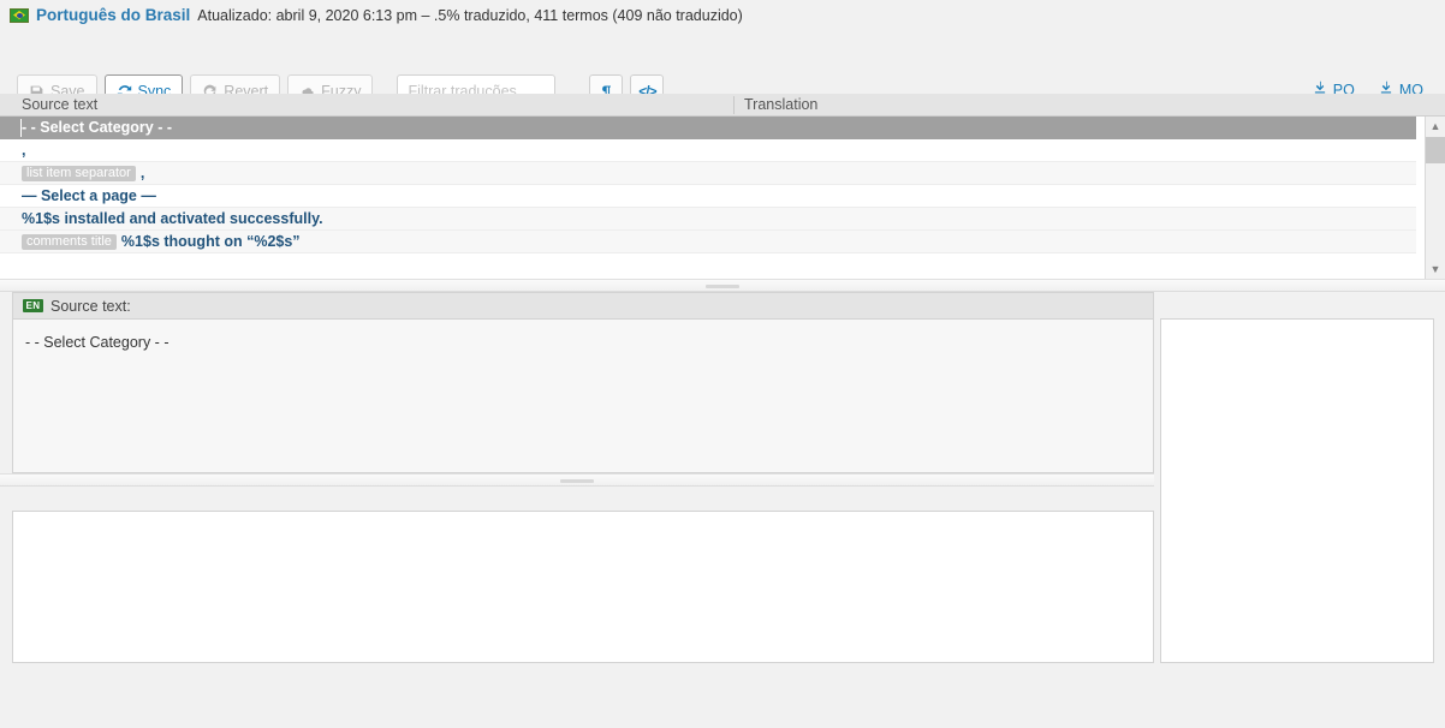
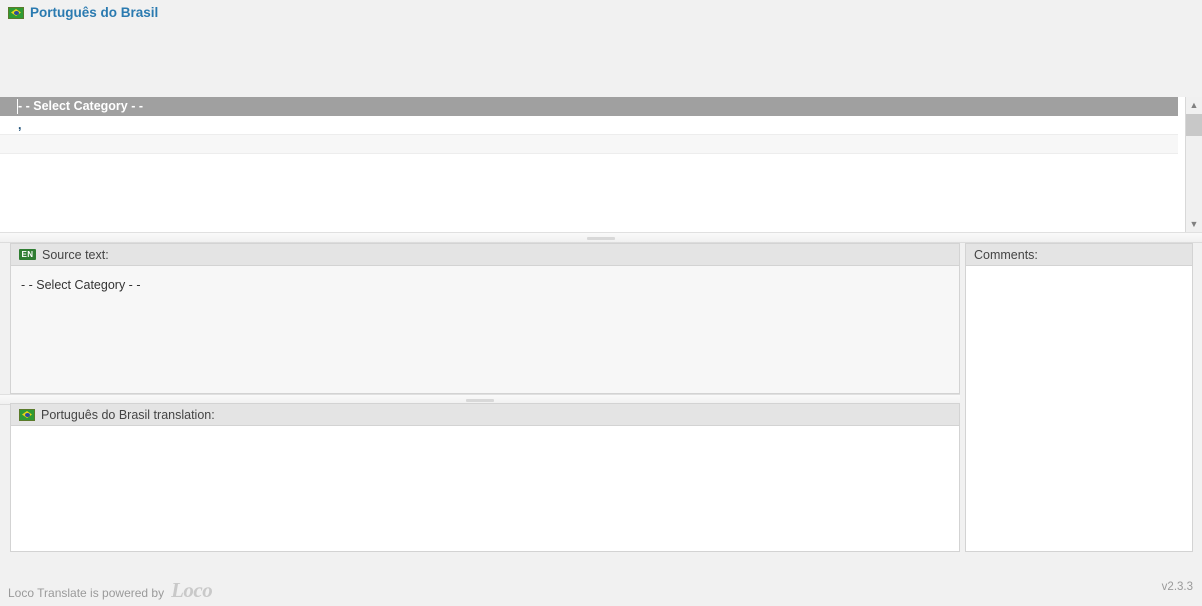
  Português do Brasil
- Atualizado: abril 9, 2020 6:13 pm – .5% traduzido, 411 termos (409 não traduzido)
- Save
- Sync
- Revert
- Fuzzy
- Filtrar traduções
- ¶
- </>
- PO
- MO
- Source text
- Translation
  - - Select Category - -
  ,
- list item separator ,
- — Select a page —
- %1$s installed and activated successfully.
- comments title %1$s thought on “%2$s”
  ▲
  ▼
  EN
  Source text:
  - - Select Category - -
+ Português do Brasil translation:
+ Comments:
+ Loco Translate is powered by
+ Loco
+ v2.3.3
